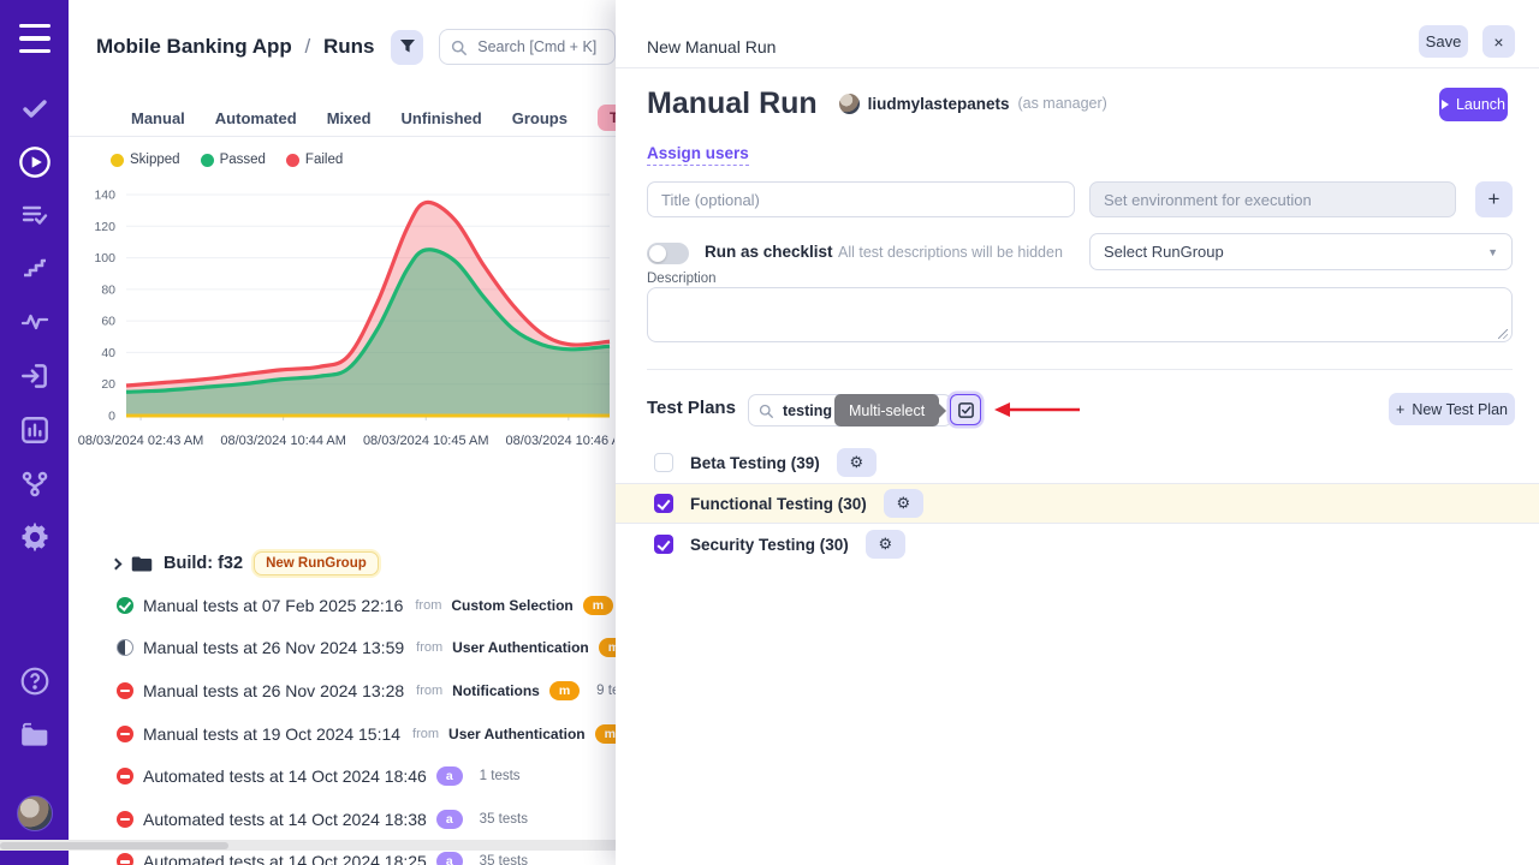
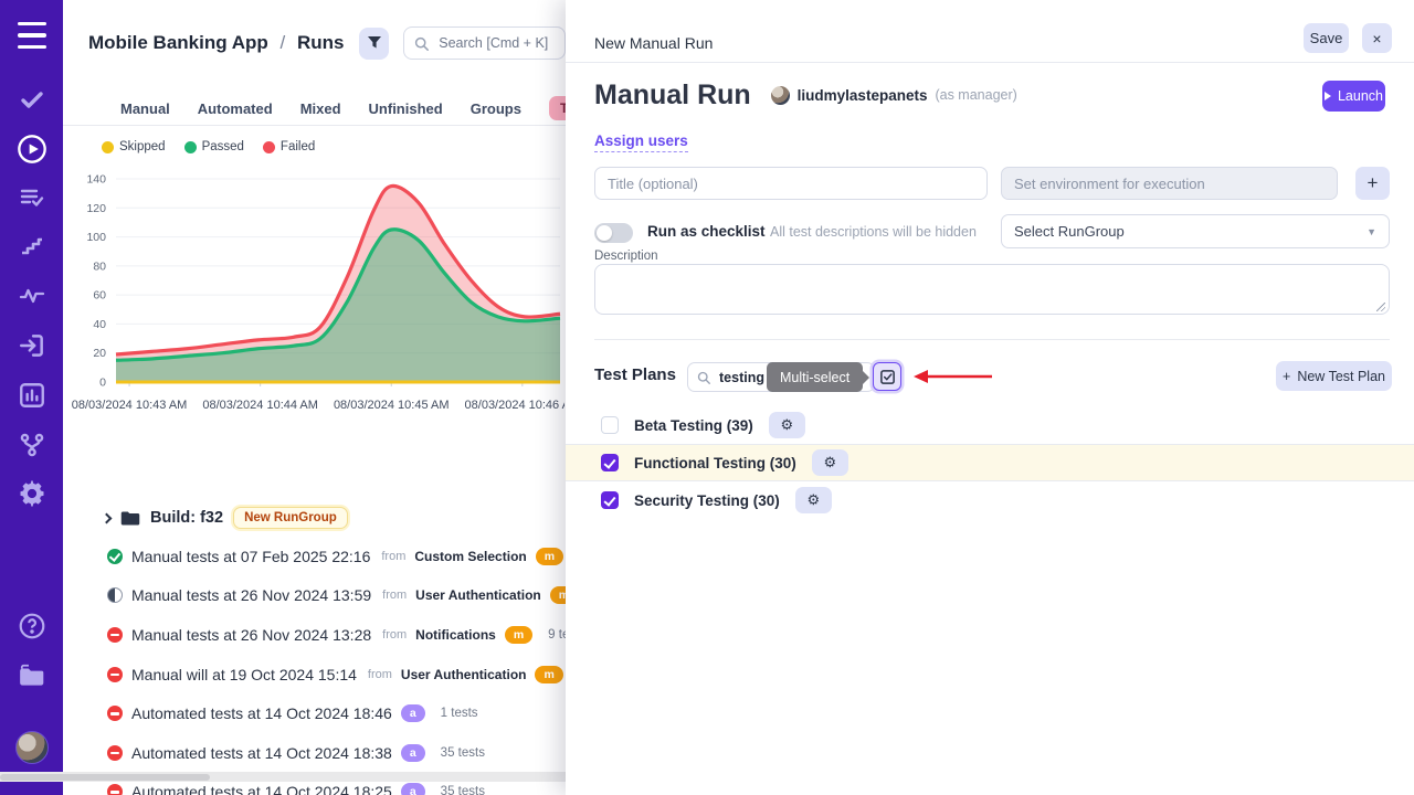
  Mobile Banking App / Runs
  Search [Cmd + K]
  Manual
  Automated
  Mixed
  Unfinished
  Groups
  Skipped
  Passed
  Failed
  140
  120
  100
  80
  60
  40
  20
  0
- 08/03/2024 02:43 AM
+ 08/03/2024 10:43 AM
  08/03/2024 10:44 AM
  08/03/2024 10:45 AM
  08/03/2024 10:46
  Build: f32
  New RunGroup
  Manual tests at 07 Feb 2025 22:16
  from
  Custom Selection
  m
  Manual tests at 26 Nov 2024 13:59
  from
  User Authentication
  m
  Manual tests at 26 Nov 2024 13:28
  from
  Notifications
  m
- Manual tests at 19 Oct 2024 15:14
+ Manual will at 19 Oct 2024 15:14
  from
  User Authentication
  m
  Automated tests at 14 Oct 2024 18:46
  a
  1 tests
  Automated tests at 14 Oct 2024 18:38
  a
  35 tests
  Automated tests at 14 Oct 2024 18:25
  a
  35 tests
  New Manual Run
  Save
  ×
  Manual Run
  liudmylastepanets
  (as manager)
  Launch
  Assign users
  Title (optional)
  Set environment for execution
  +
  Run as checklist
  All test descriptions will be hidden
  Select RunGroup
  ▼
  Description
  Test Plans
  testing
  Multi-select
  +
  New Test Plan
  Beta Testing (39)
  ⚙
  Functional Testing (30)
  ⚙
  Security Testing (30)
  ⚙
